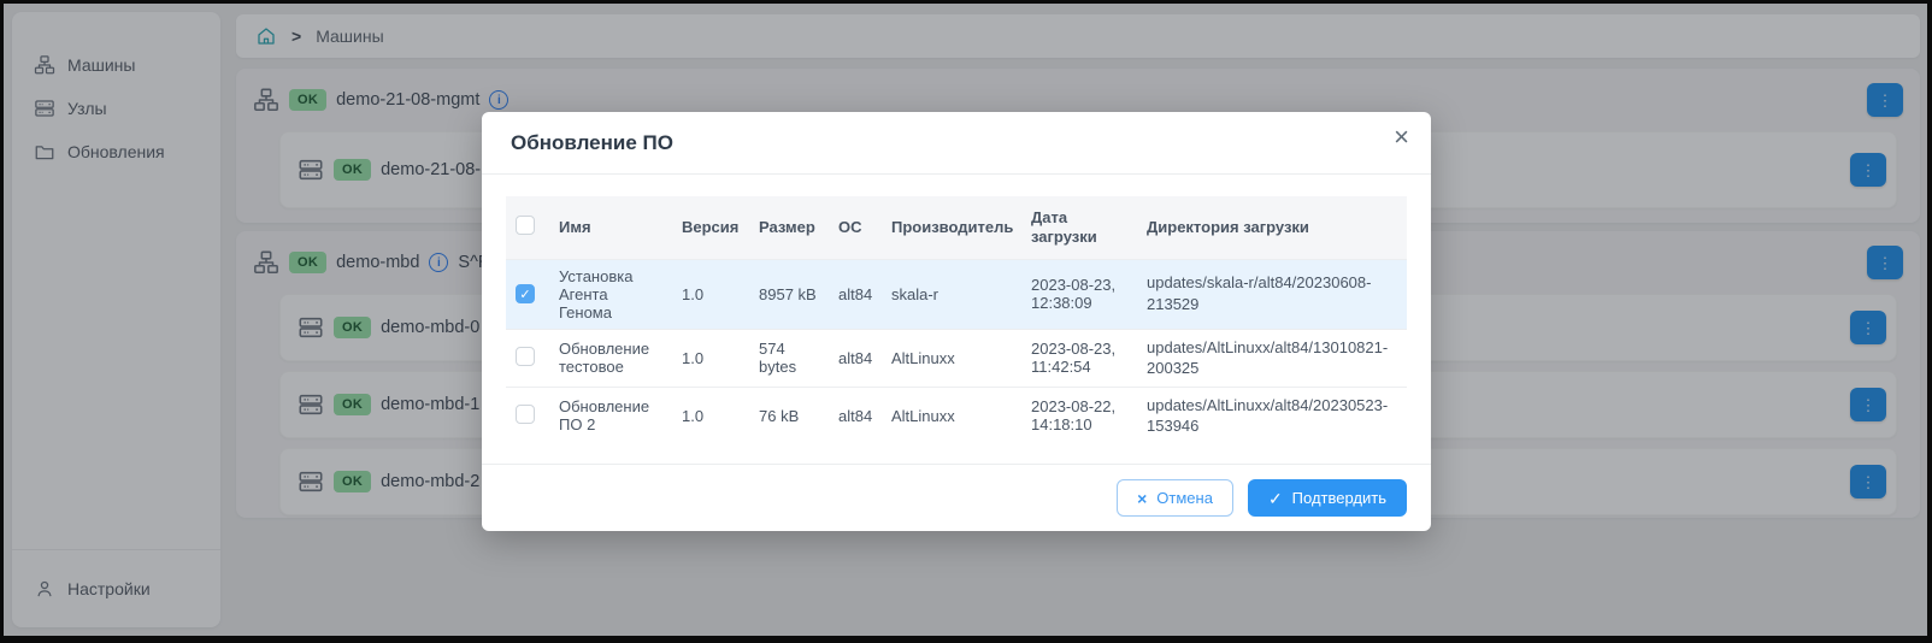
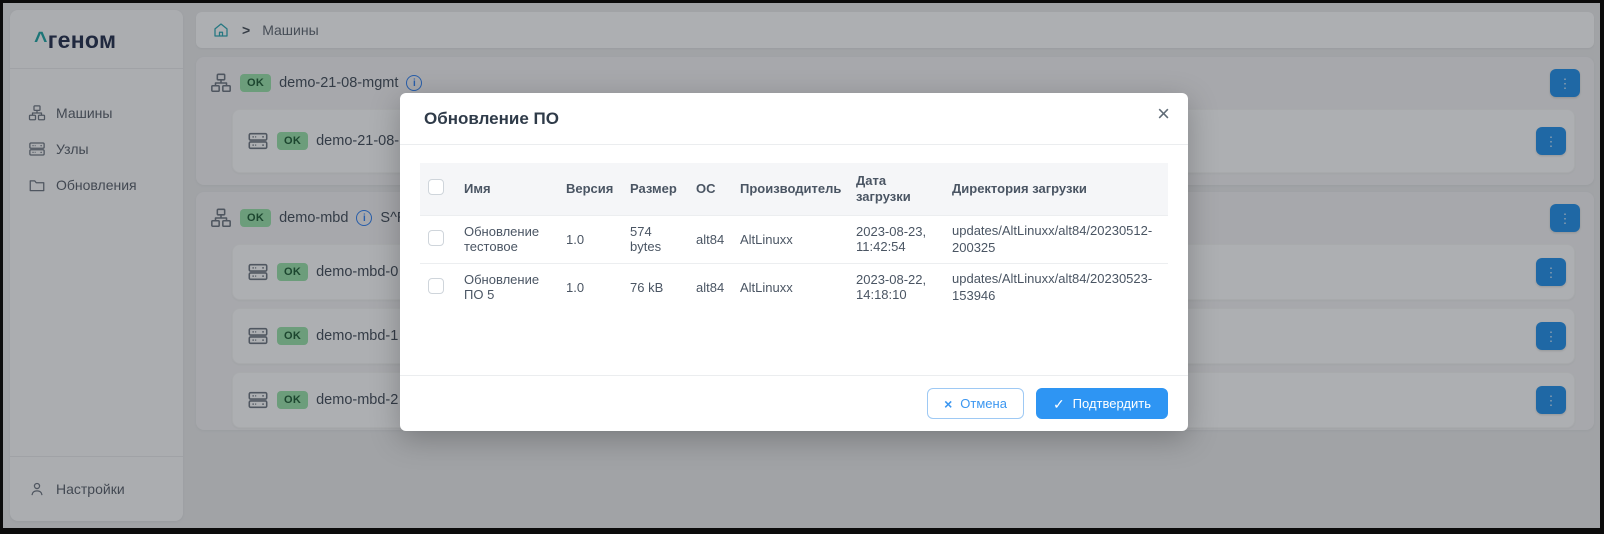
+ ^геном
  Машины
  Узлы
  Обновления
  Настройки
  >
  Машины
  OK
  demo-21-08-mgmt
  i
  ⋮
  OK
  demo-21-08-
  ⋮
  OK
  demo-mbd
  i
  ⋮
  OK
  demo-mbd-0
  ⋮
  OK
  demo-mbd-1
  ⋮
  OK
  demo-mbd-2
  ⋮
  Обновление ПО
  ×
  	Имя	Версия	Размер	ОС	Производитель	Дата загрузки	Директория загрузки
- ✓	Установка Агента Генома	1.0	8957 kB	alt84	skala-r	2023-08-23, 12:38:09	updates/skala-r/alt84/20230608-213529
- 	Обновление тестовое	1.0	574 bytes	alt84	AltLinuxx	2023-08-23, 11:42:54	updates/AltLinuxx/alt84/13010821-200325
+ 	Обновление тестовое	1.0	574 bytes	alt84	AltLinuxx	2023-08-23, 11:42:54	updates/AltLinuxx/alt84/20230512-200325
- 	Обновление ПО 2	1.0	76 kB	alt84	AltLinuxx	2023-08-22, 14:18:10	updates/AltLinuxx/alt84/20230523-153946
+ 	Обновление ПО 5	1.0	76 kB	alt84	AltLinuxx	2023-08-22, 14:18:10	updates/AltLinuxx/alt84/20230523-153946
  ×
  Отмена
  ✓
  Подтвердить
